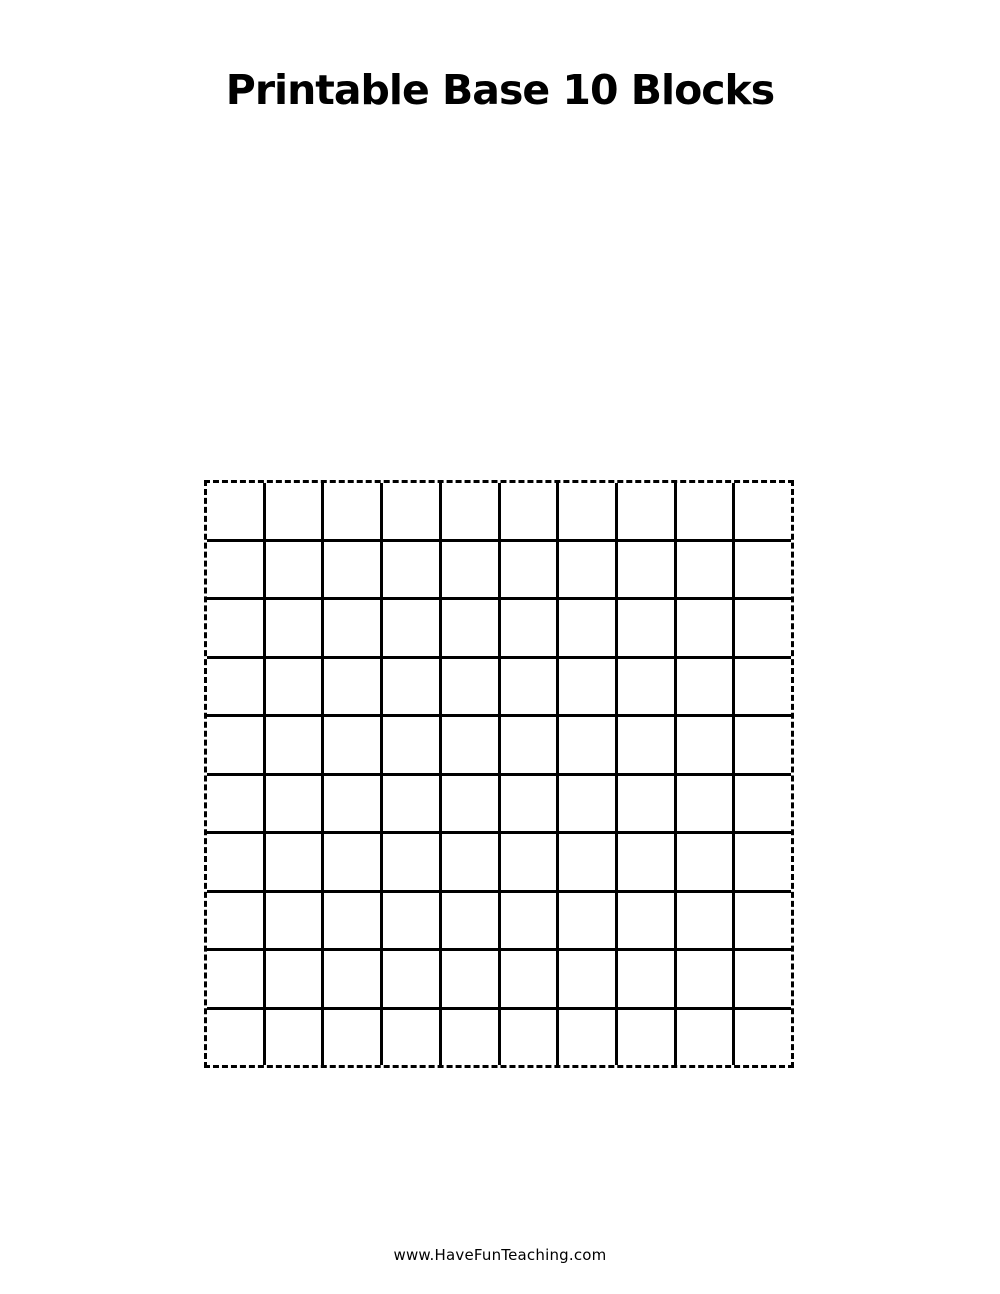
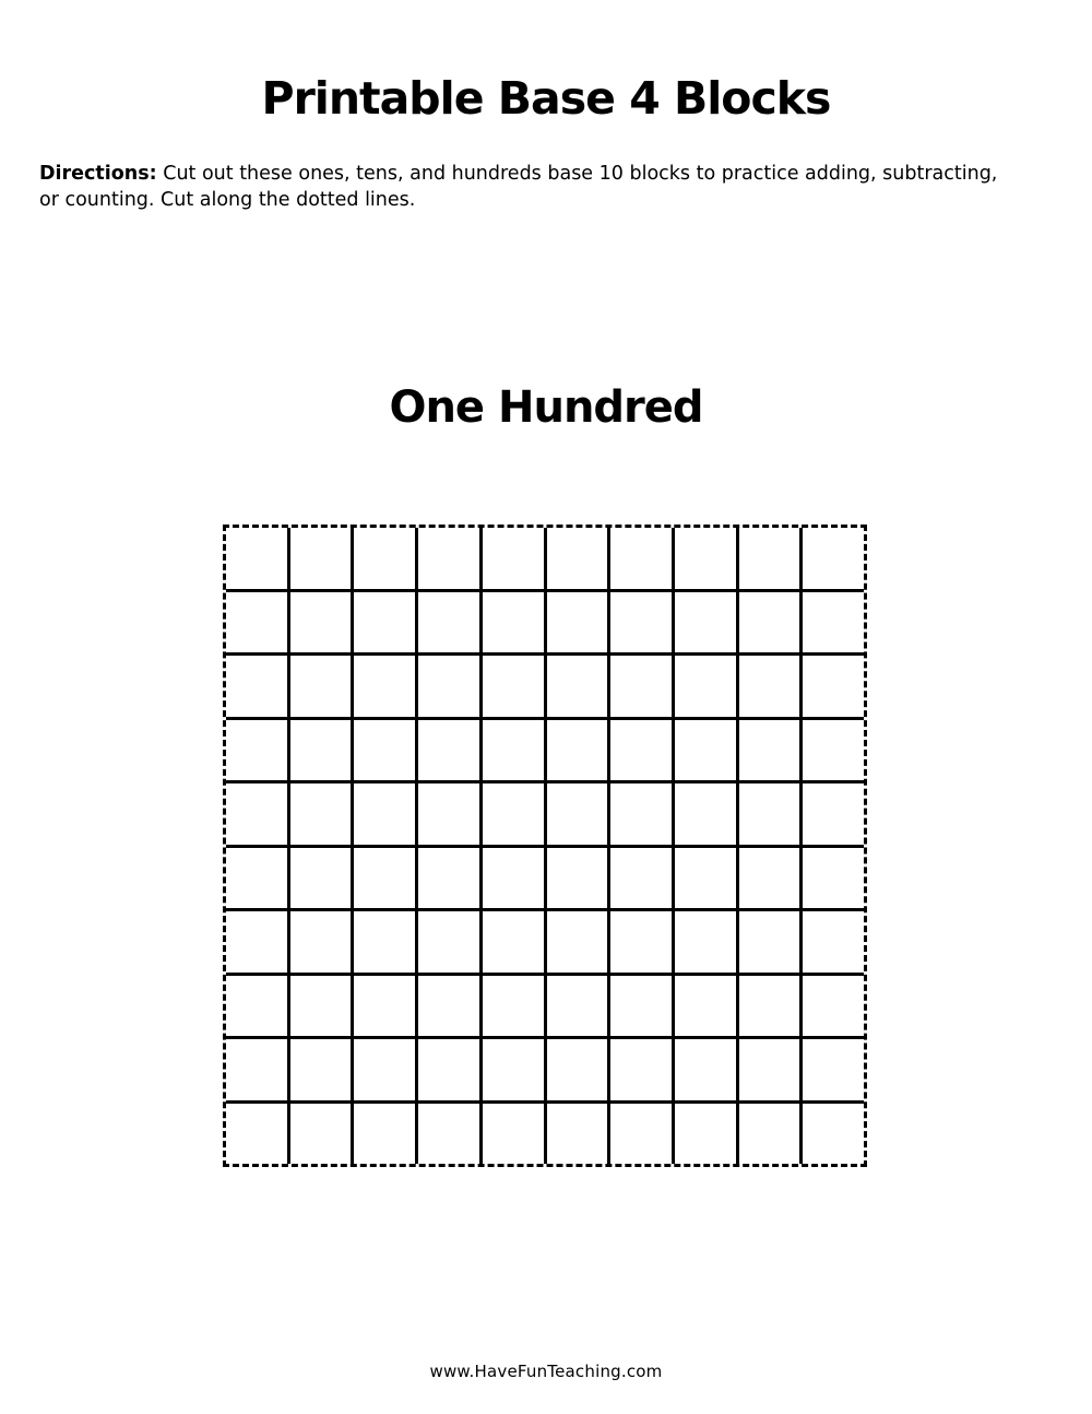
- Printable Base 10 Blocks
+ Printable Base 4 Blocks
+ Directions: Cut out these ones, tens, and hundreds base 10 blocks to practice adding, subtracting, or counting. Cut along the dotted lines.
+ One Hundred
  www.HaveFunTeaching.com
